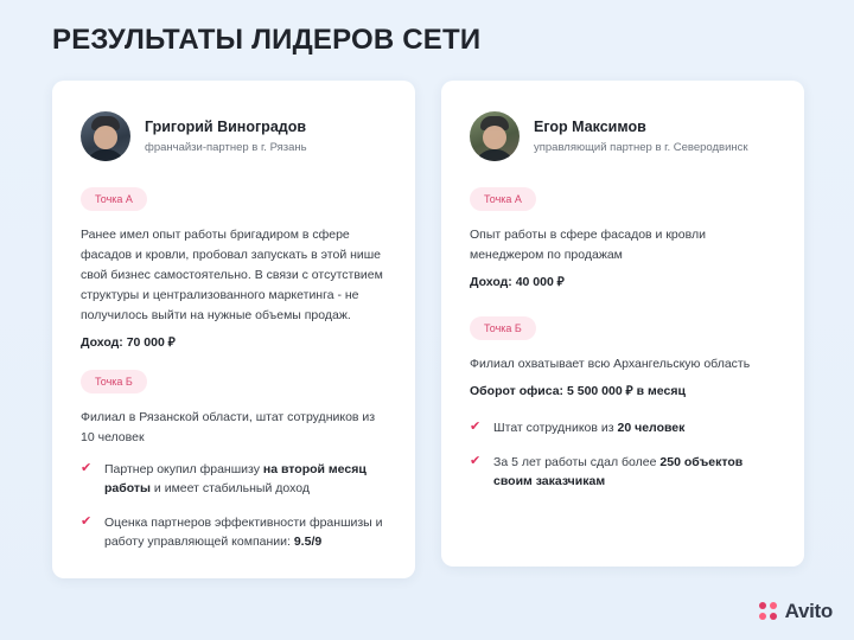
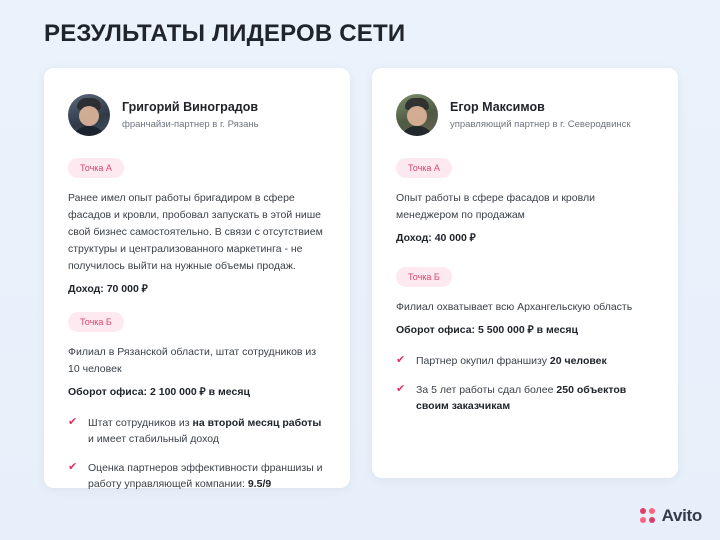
  РЕЗУЛЬТАТЫ ЛИДЕРОВ СЕТИ
  Григорий Виноградов
  франчайзи-партнер в г. Рязань
  Точка А
  Ранее имел опыт работы бригадиром в сфере фасадов и кровли, пробовал запускать в этой нише свой бизнес самостоятельно. В связи с отсутствием структуры и централизованного маркетинга - не получилось выйти на нужные объемы продаж.
  Доход: 70 000 ₽
  Точка Б
  Филиал в Рязанской области, штат сотрудников из 10 человек
+ Оборот офиса: 2 100 000 ₽ в месяц
  ✔
- Партнер окупил франшизу на второй месяц работы и имеет стабильный доход
+ Штат сотрудников из на второй месяц работы и имеет стабильный доход
  ✔
  Оценка партнеров эффективности франшизы и работу управляющей компании: 9.5/9
  Егор Максимов
  управляющий партнер в г. Северодвинск
  Точка А
  Опыт работы в сфере фасадов и кровли менеджером по продажам
  Доход: 40 000 ₽
  Точка Б
  Филиал охватывает всю Архангельскую область
  Оборот офиса: 5 500 000 ₽ в месяц
  ✔
- Штат сотрудников из 20 человек
+ Партнер окупил франшизу 20 человек
  ✔
  За 5 лет работы сдал более 250 объектов своим заказчикам
  Avito
